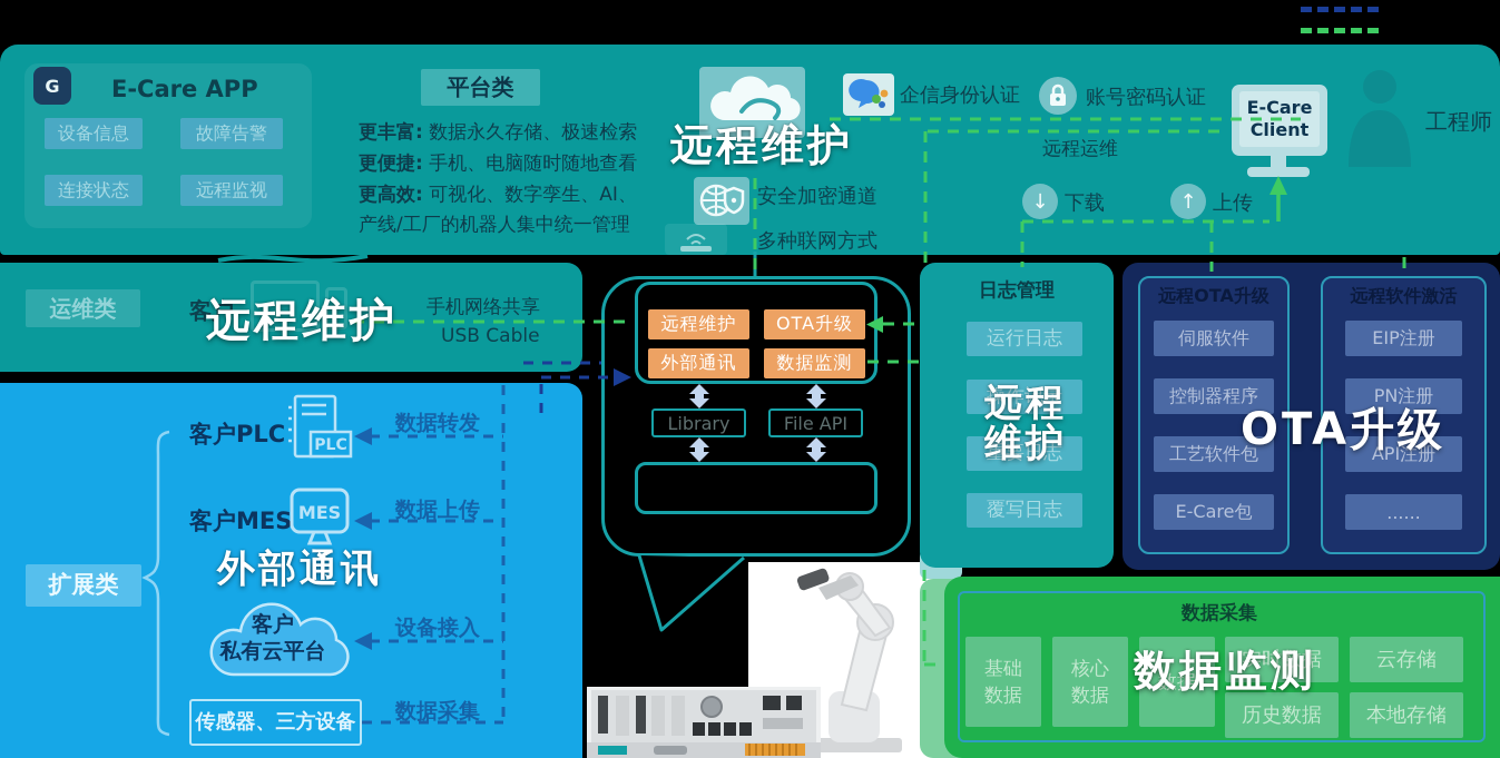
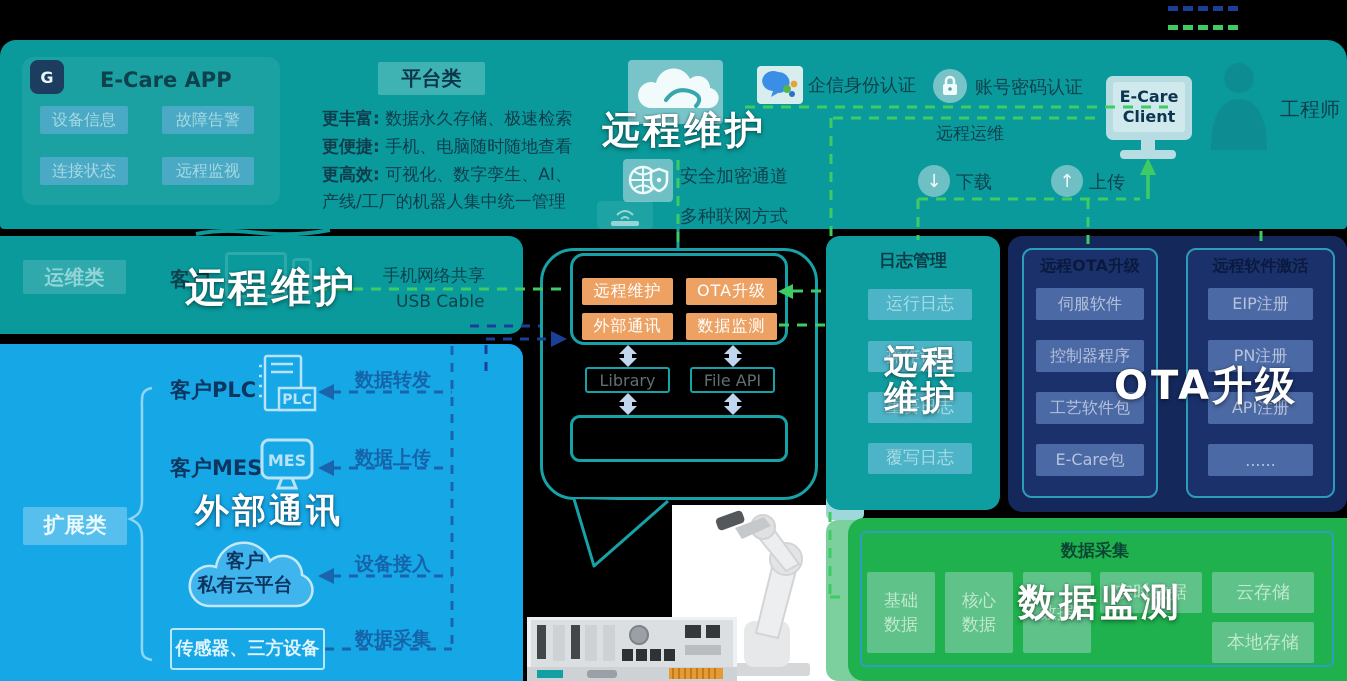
  G
  E-Care APP
  设备信息
  故障告警
  连接状态
  远程监视
  平台类
  更丰富: 数据永久存储、极速检索
  更便捷: 手机、电脑随时随地查看
  更高效: 可视化、数字孪生、AI、
  产线/工厂的机器人集中统一管理
  企信身份认证
  账号密码认证
  安全加密通道
  多种联网方式
  远程运维
  ↓
  下载
  ↑
  上传
  E-Care
  Client
  工程师
  运维类
  客户
  手机网络共享
  USB Cable
  扩展类
  客户PLC
  PLC
  客户MES
  MES
  客户
  私有云平台
  传感器、三方设备
  数据转发
  数据上传
  设备接入
  数据采集
  日志管理
  运行日志
  操作记录
  重要日志
  覆写日志
  远程OTA升级
  伺服软件
  控制器程序
  工艺软件包
  E-Care包
  远程软件激活
  EIP注册
  PN注册
  API注册
  ......
  数据采集
  基础
  数据
  核心
  数据
  数据
  实时数据
  云存储
- 历史数据
  本地存储
  远程维护
  OTA升级
  外部通讯
  数据监测
  Library
  File API
  远程维护
  远程维护
  外部通讯
  远程
  维护
  OTA升级
  数据监测
